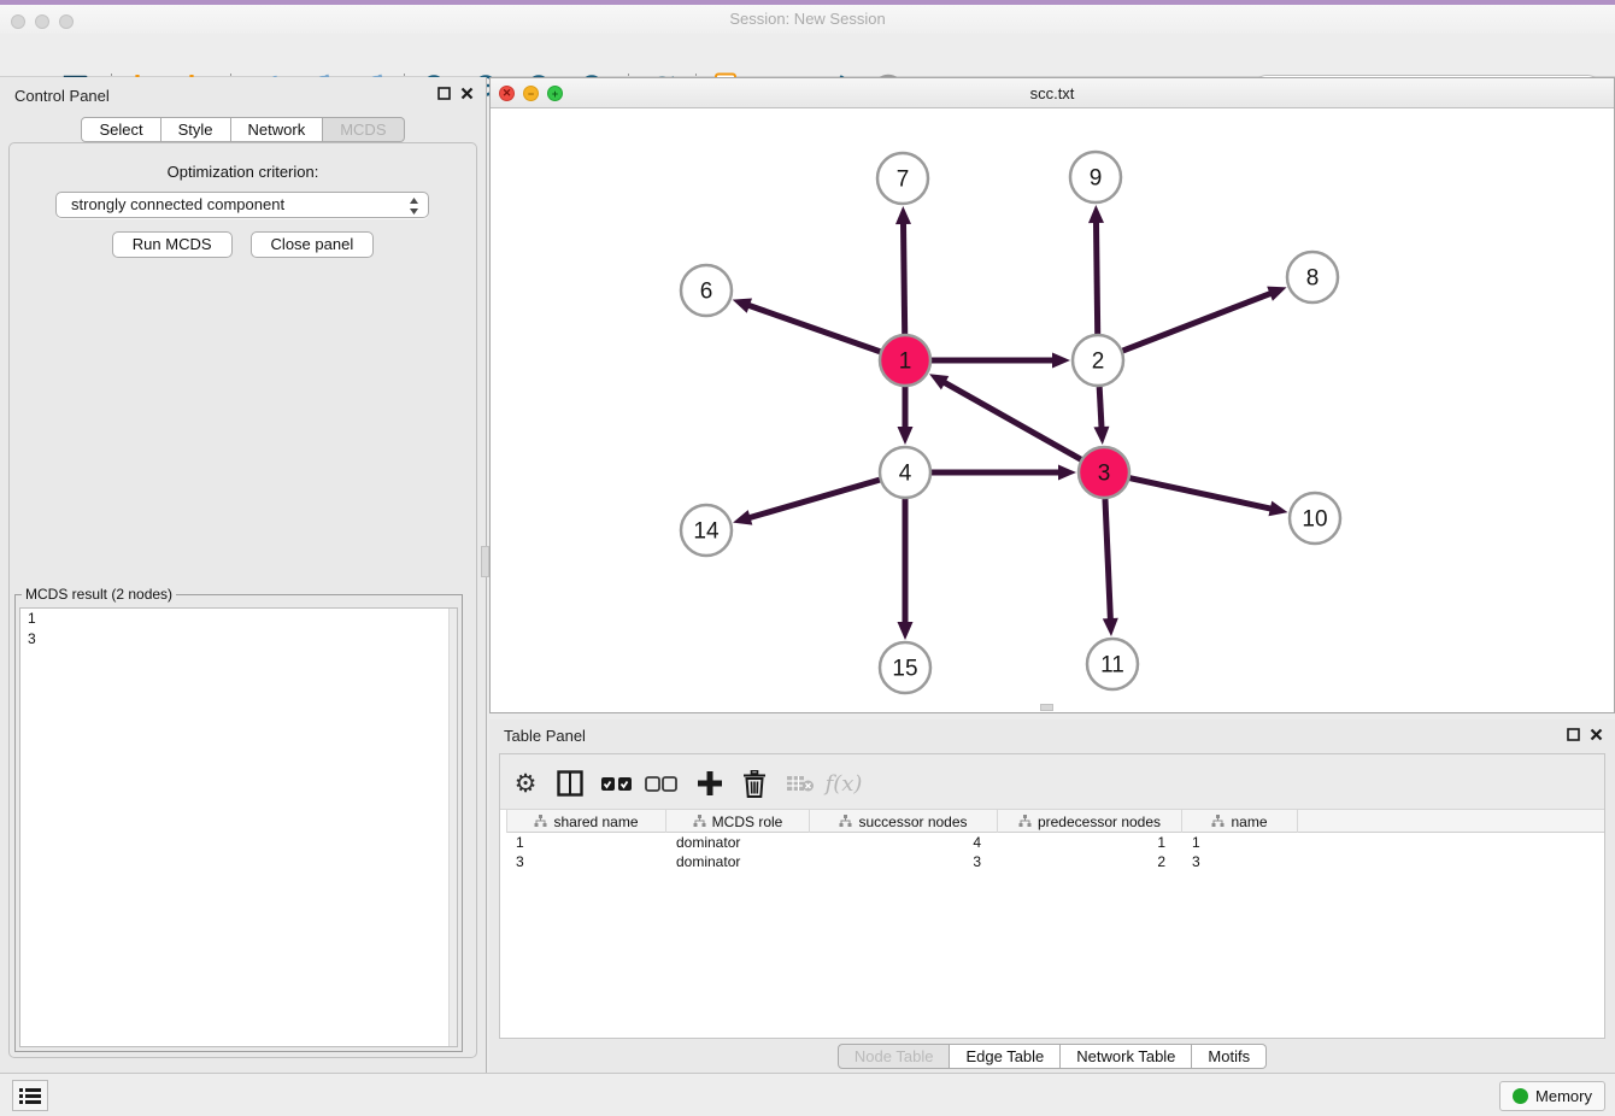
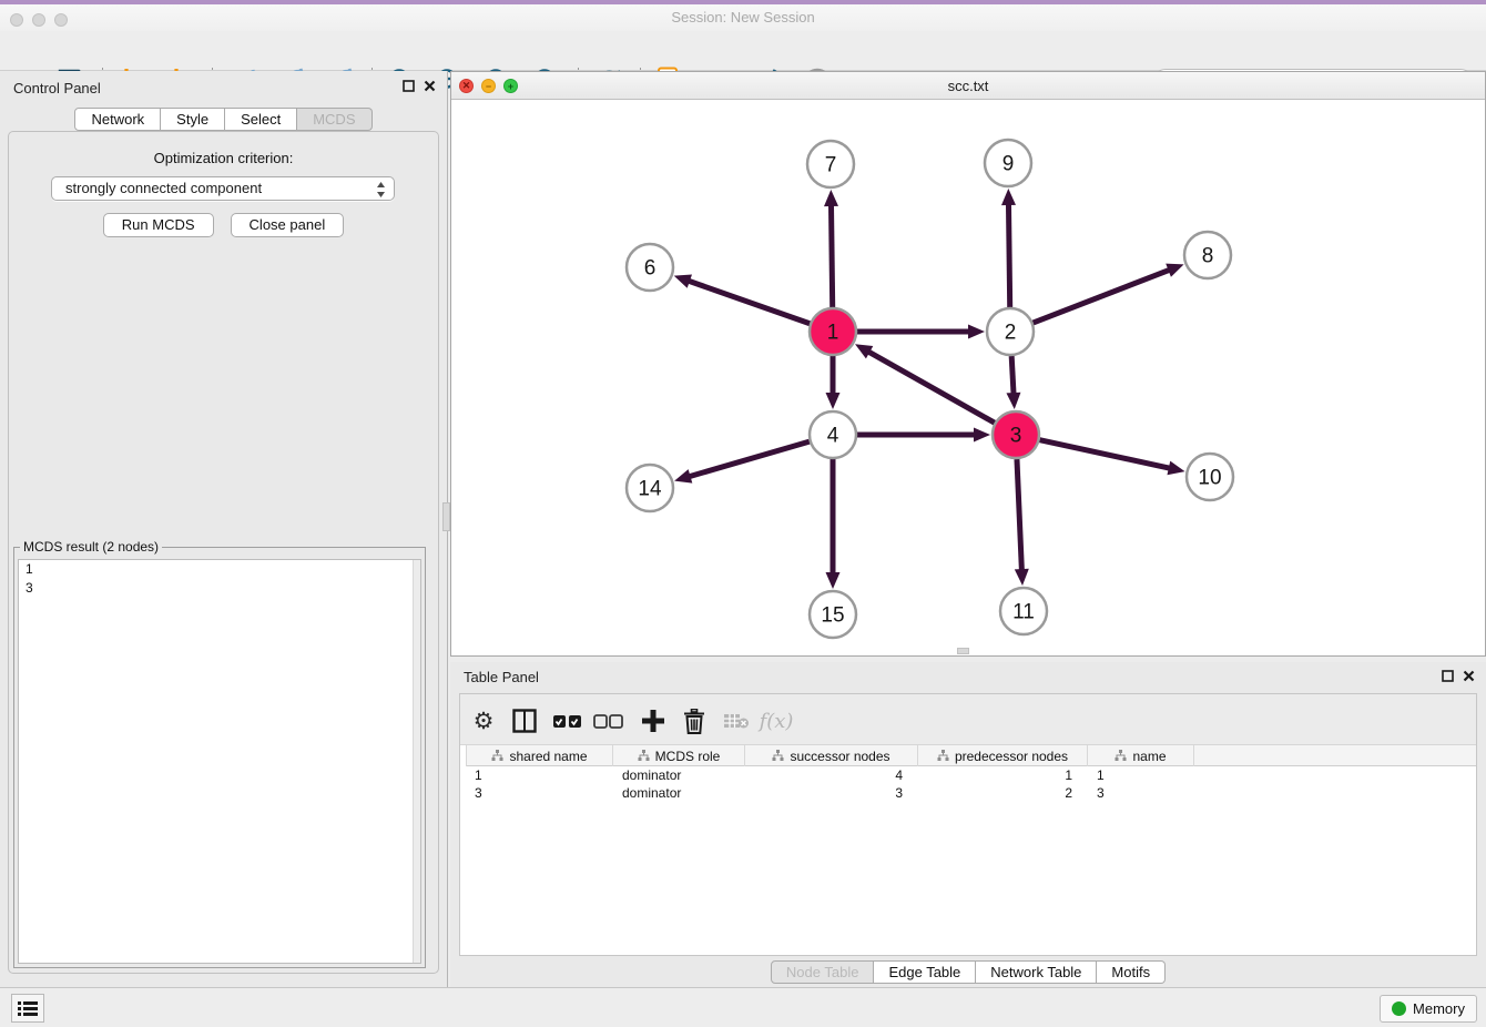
  Session: New Session
  Control Panel
- Select
+ Network
  Style
- Network
+ Select
  MCDS
  Optimization criterion:
  strongly connected component
  Run MCDS
  Close panel
  MCDS result (2 nodes)
  1
  3
  ✕
  −
  +
  scc.txt
  7
  9
  6
  8
  1
  2
  4
  3
  14
  10
  15
  11
  Table Panel
  ⚙
  f(x)
  shared name
  MCDS role
  successor nodes
  predecessor nodes
  name
  1
  dominator
  4
  1
  1
  3
  dominator
  3
  2
  3
  Node Table
  Edge Table
  Network Table
  Motifs
  Memory
